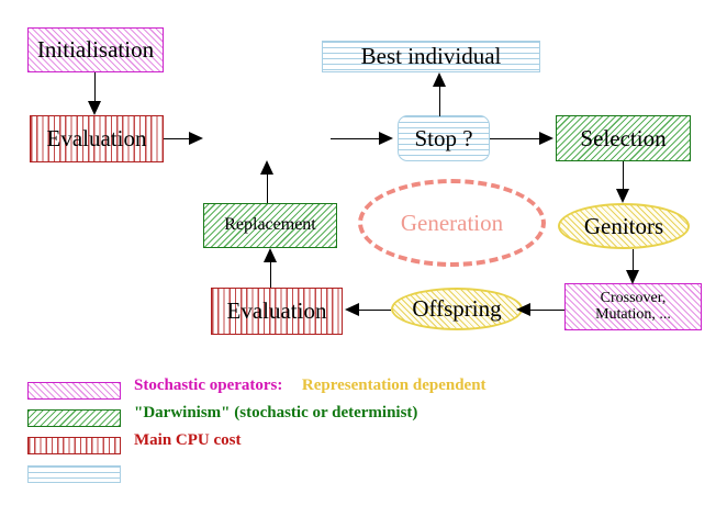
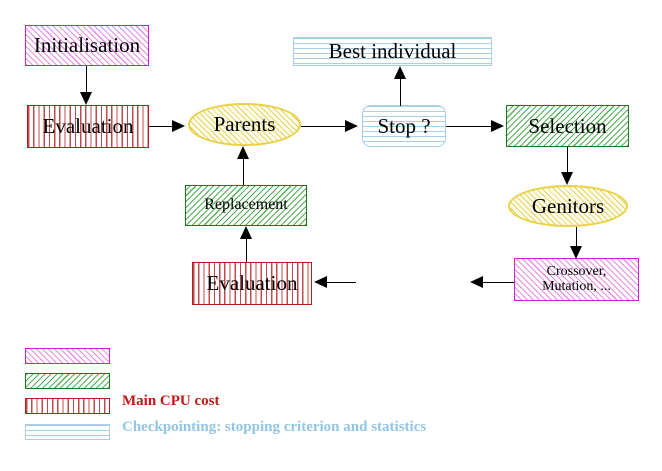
  Initialisation
  Evaluation
+ Parents
  Best individual
  Stop ?
  Selection
  Genitors
  Crossover,
  Mutation, ...
- Offspring
  Evaluation
  Replacement
- Generation
- Stochastic operators: Representation dependent
- "Darwinism" (stochastic or determinist)
  Main CPU cost
+ Checkpointing: stopping criterion and statistics
